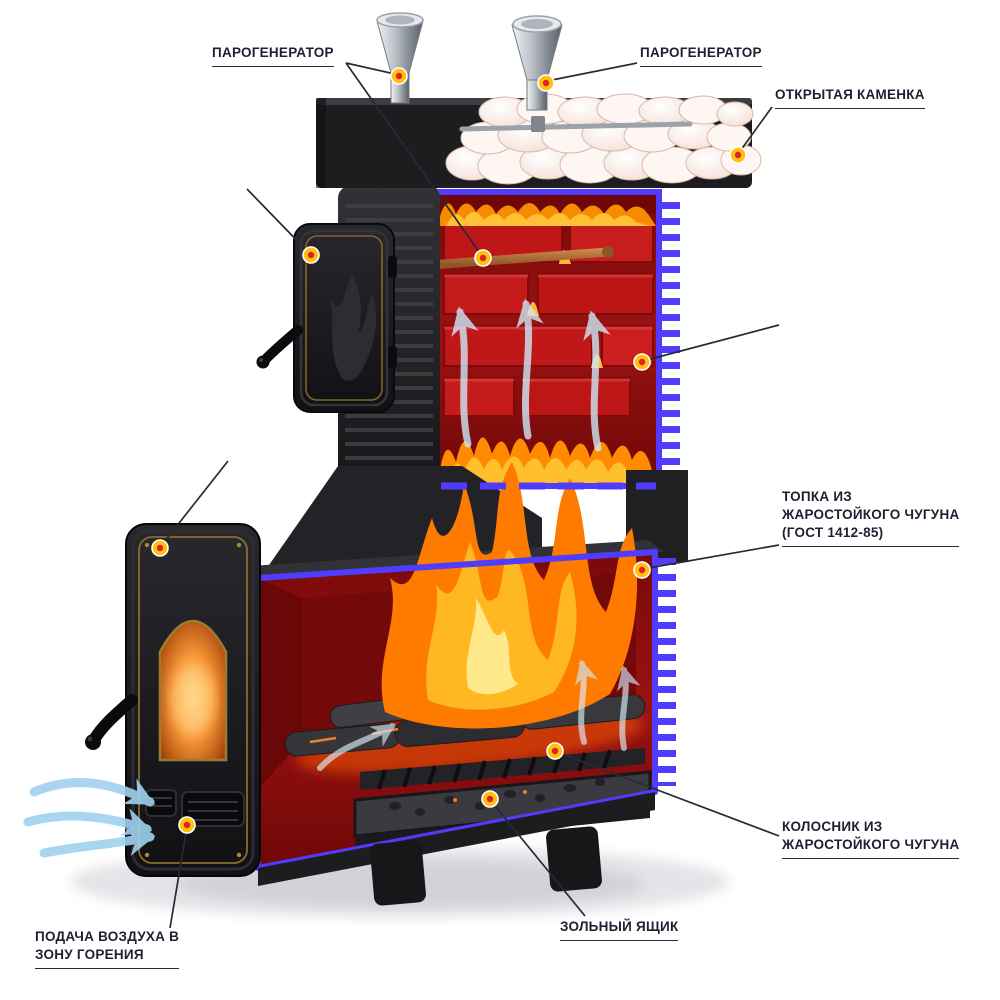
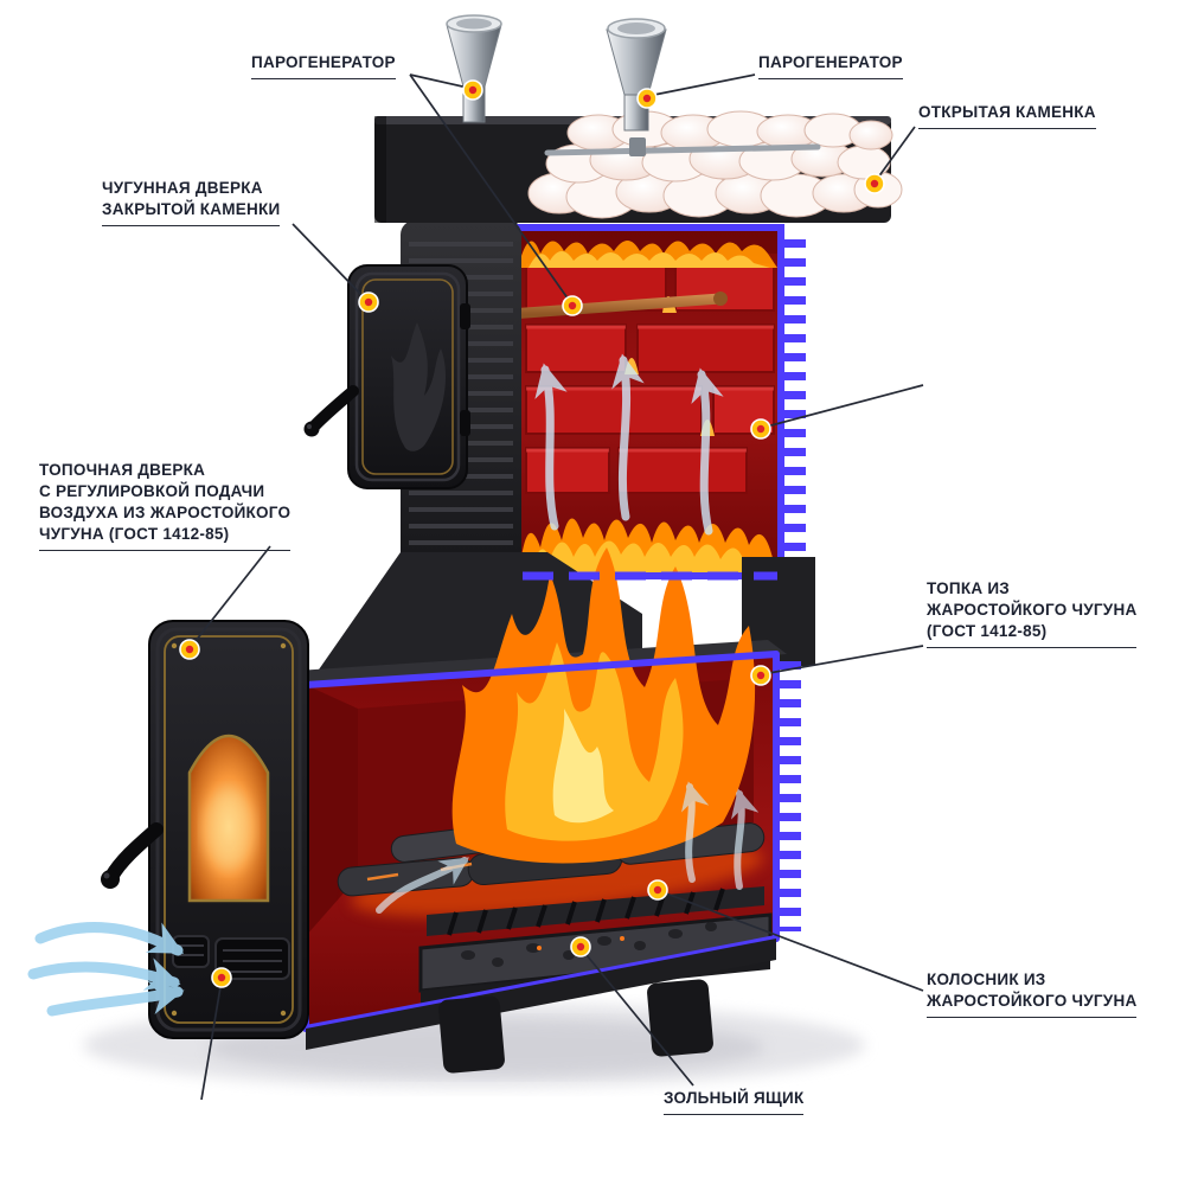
  ПАРОГЕНЕРАТОР
  ПАРОГЕНЕРАТОР
  ОТКРЫТАЯ КАМЕНКА
+ ЧУГУННАЯ ДВЕРКА
+ ЗАКРЫТОЙ КАМЕНКИ
+ ТОПОЧНАЯ ДВЕРКА
+ С РЕГУЛИРОВКОЙ ПОДАЧИ
+ ВОЗДУХА ИЗ ЖАРОСТОЙКОГО
+ ЧУГУНА (ГОСТ 1412-85)
  ТОПКА ИЗ
  ЖАРОСТОЙКОГО ЧУГУНА
  (ГОСТ 1412-85)
  КОЛОСНИК ИЗ
  ЖАРОСТОЙКОГО ЧУГУНА
  ЗОЛЬНЫЙ ЯЩИК
- ПОДАЧА ВОЗДУХА В
- ЗОНУ ГОРЕНИЯ
